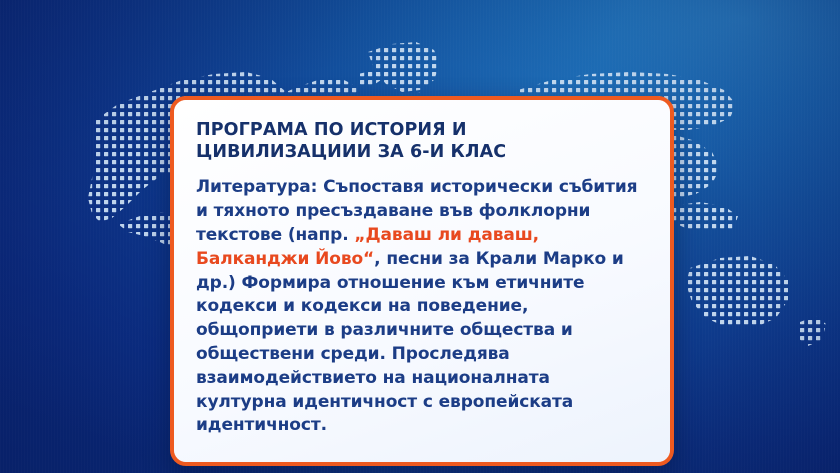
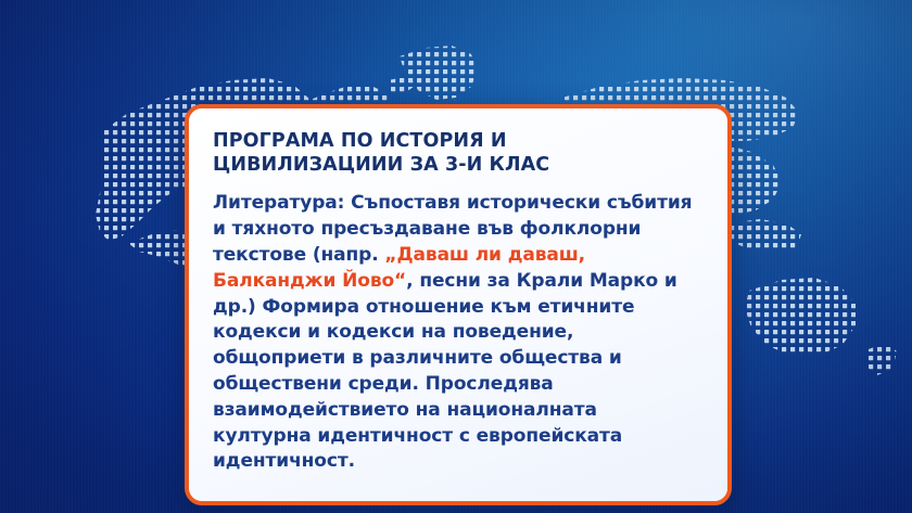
- ПРОГРАМА ПО ИСТОРИЯ И ЦИВИЛИЗАЦИИИ ЗА 6-И КЛАС
+ ПРОГРАМА ПО ИСТОРИЯ И ЦИВИЛИЗАЦИИИ ЗА 3-И КЛАС
  Литература: Съпоставя исторически събития и тяхното пресъздаване във фолклорни текстове (напр. „Даваш ли даваш, Балканджи Йово“, песни за Крали Марко и др.) Формира отношение към етичните кодекси и кодекси на поведение, общоприети в различните общества и обществени среди. Проследява взаимодействието на националната културна идентичност с европейската идентичност.
